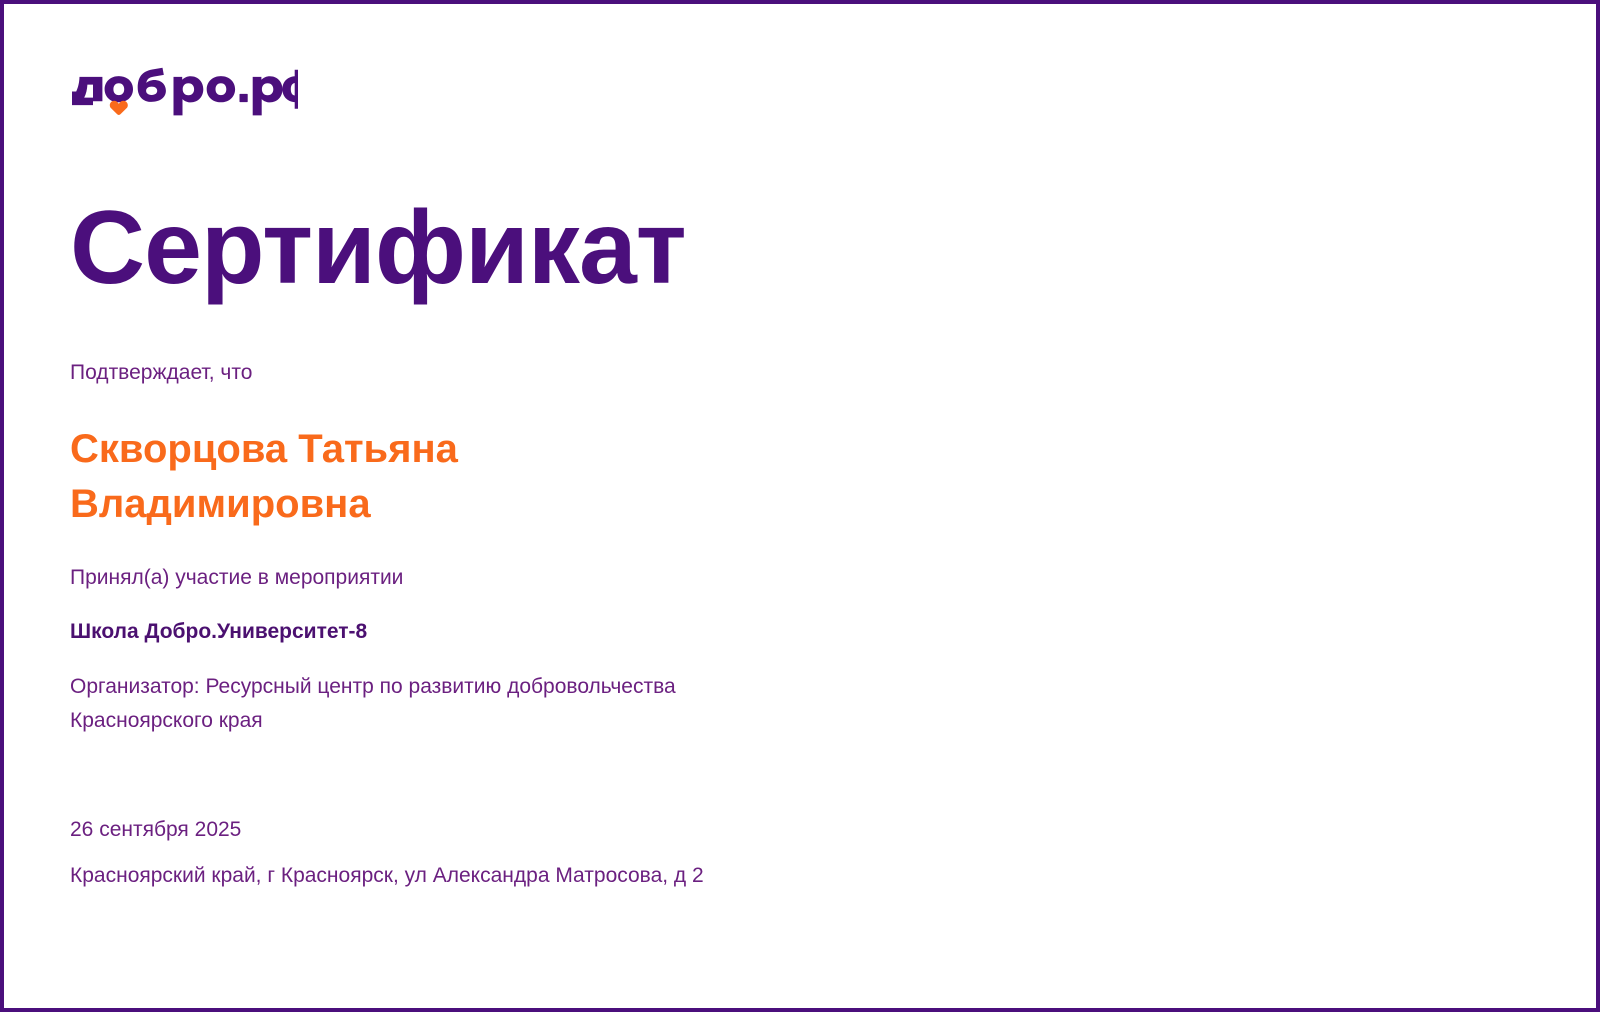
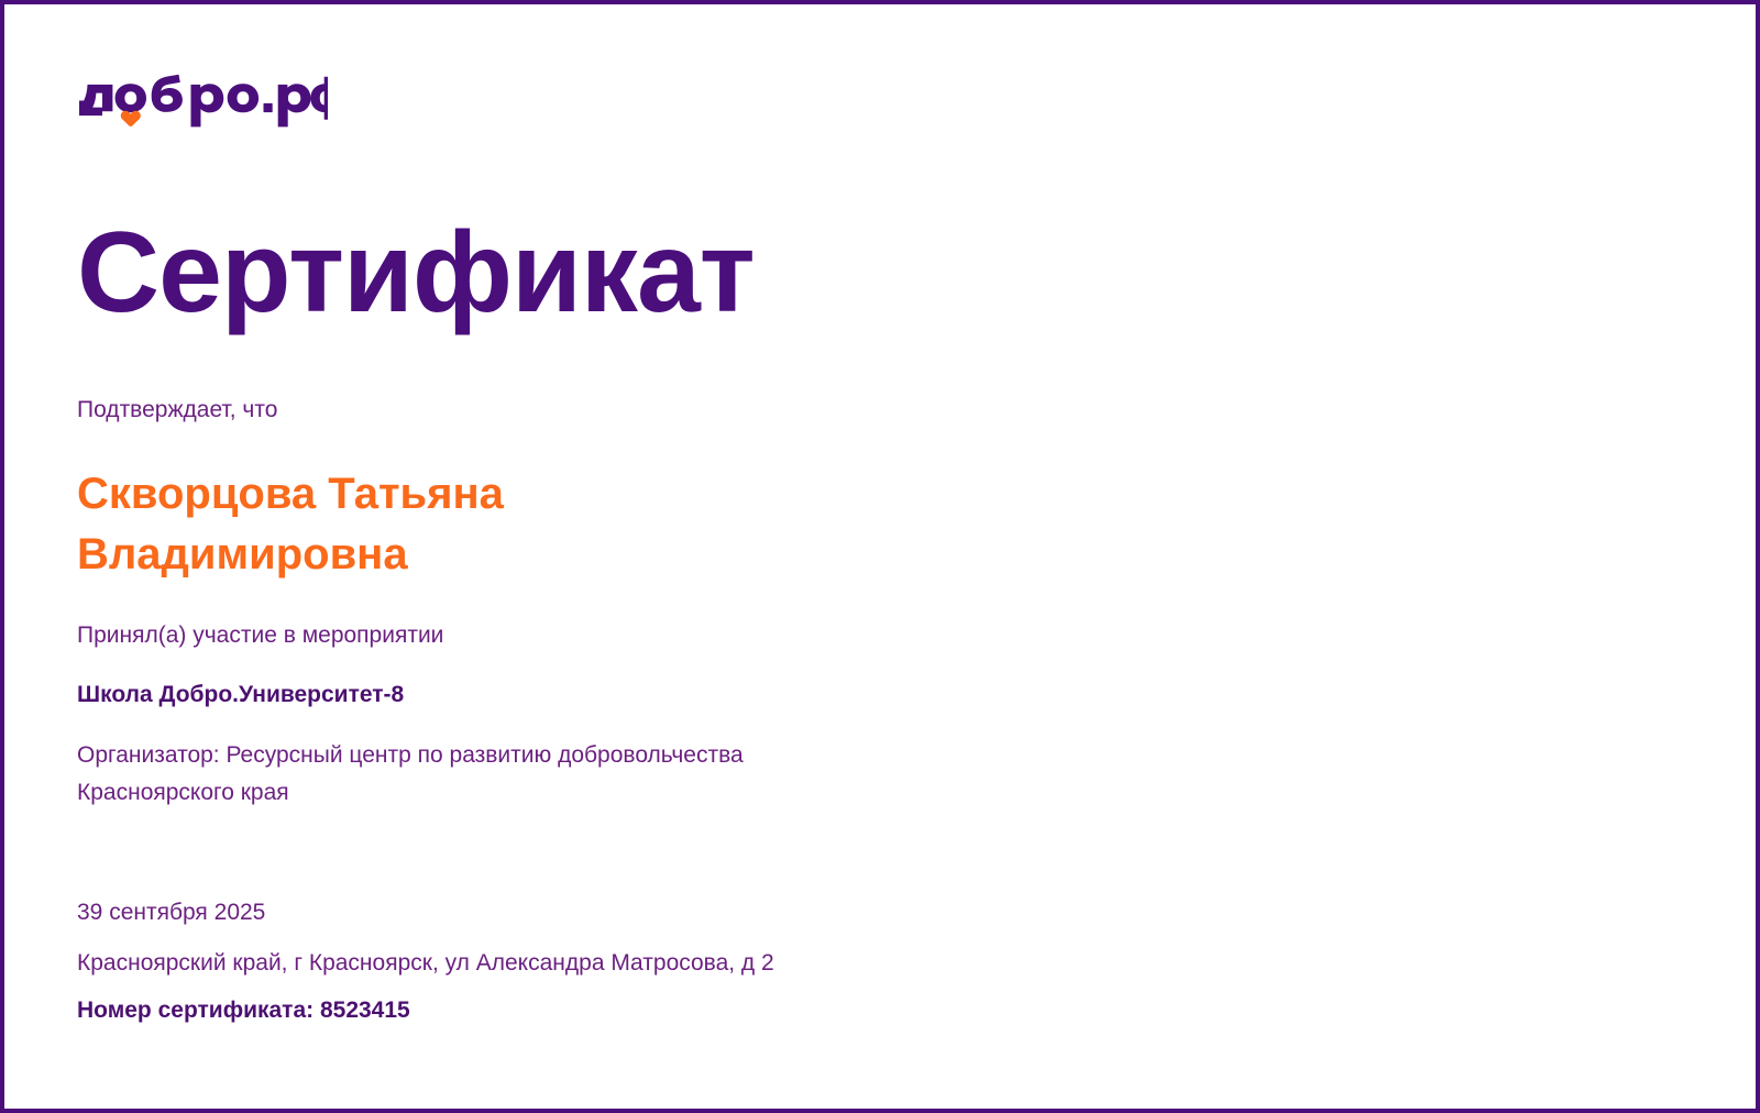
  Сертификат
  Подтверждает, что
  Скворцова Татьяна Владимировна
  Принял(а) участие в мероприятии
  Школа Добро.Университет-8
  Организатор: Ресурсный центр по развитию добровольчества Красноярского края
- 26 сентября 2025
+ 39 сентября 2025
  Красноярский край, г Красноярск, ул Александра Матросова, д 2
+ Номер сертификата: 8523415
